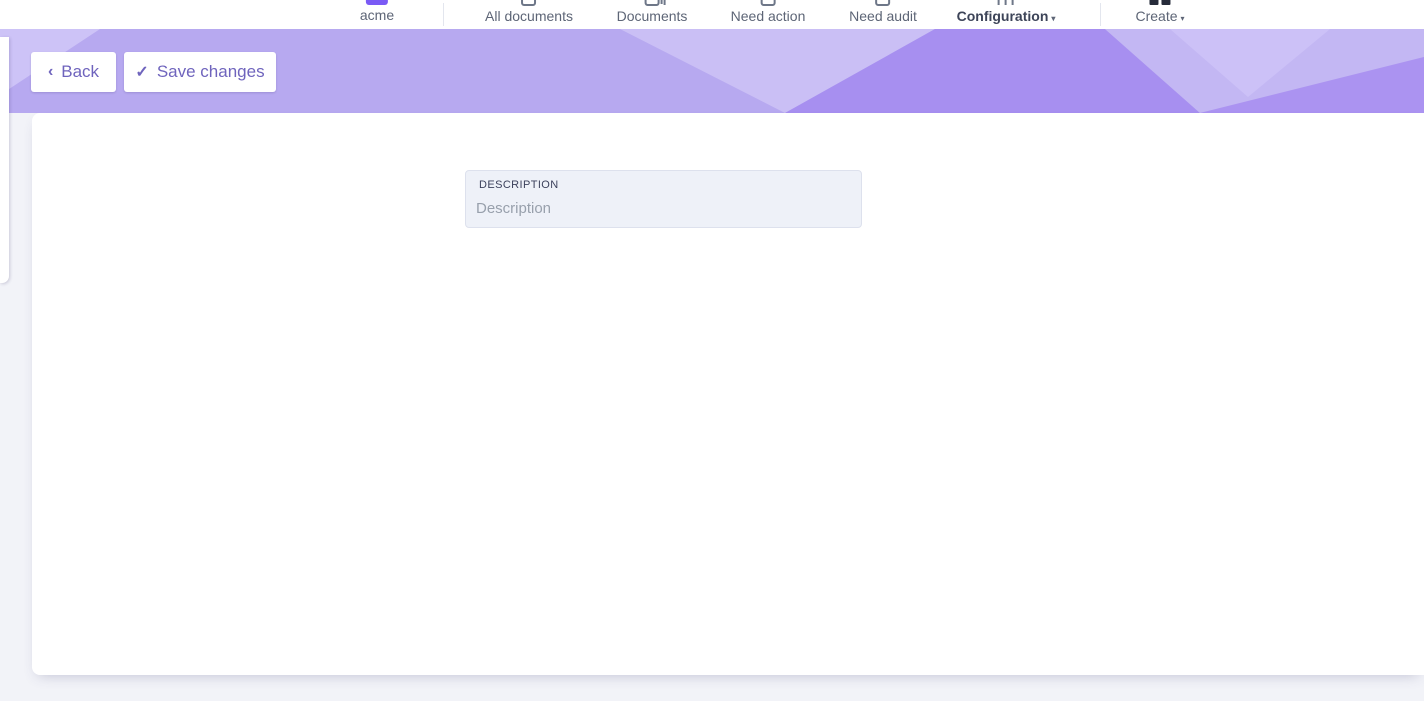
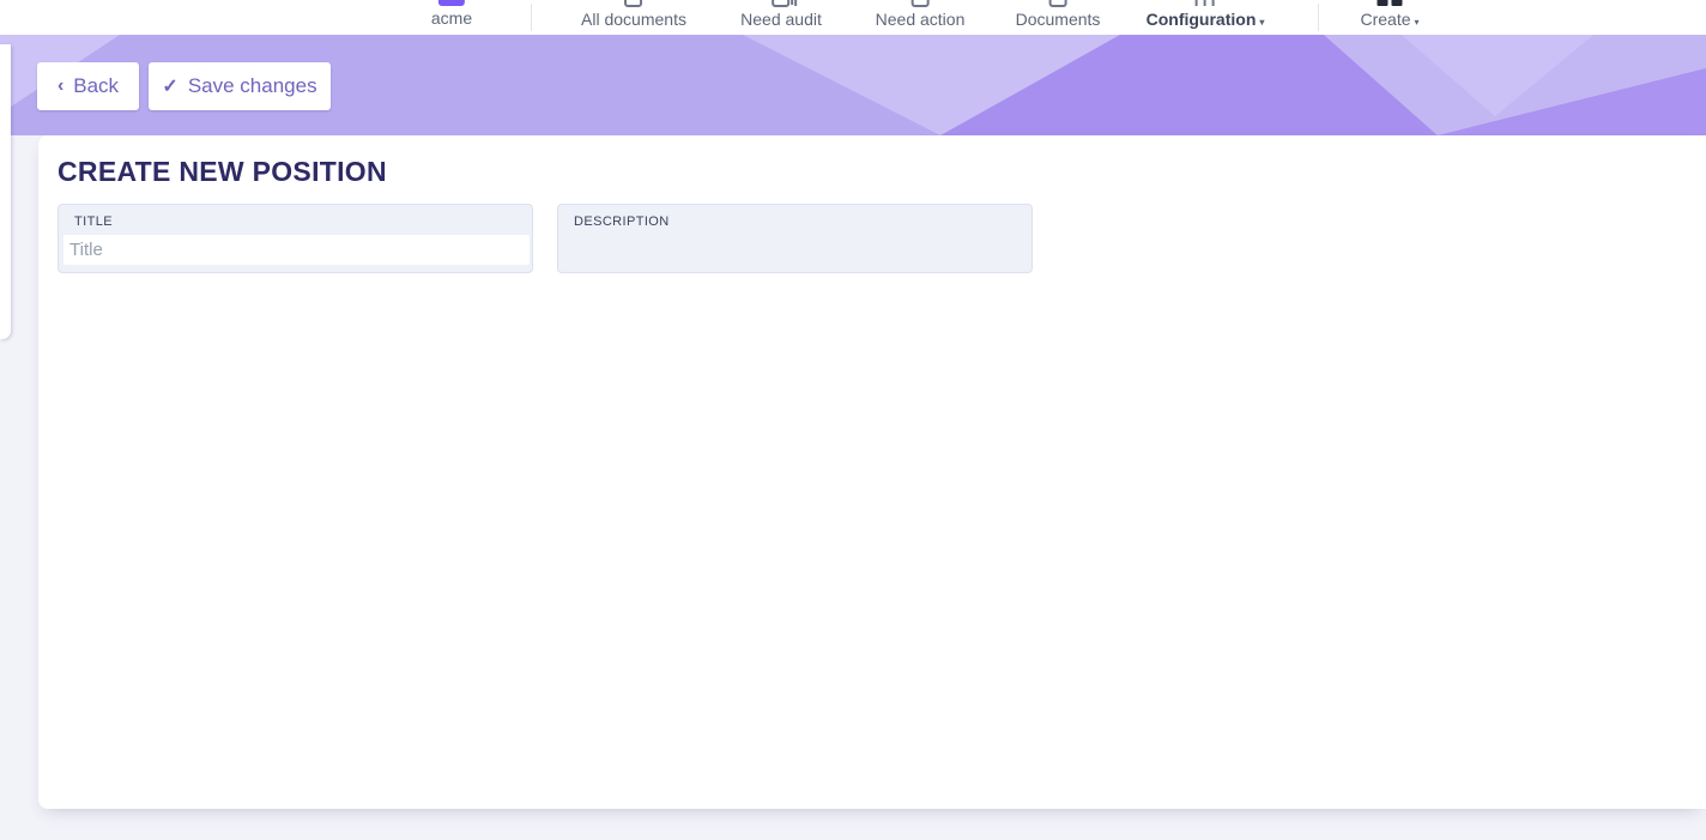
  acme
  All documents
- Documents
+ Need audit
  Need action
- Need audit
+ Documents
  Configuration ▾
  Create ▾
  ‹
  Back
  ✓
  Save changes
+ CREATE NEW POSITION
+ TITLE
+ Title
  DESCRIPTION
- Description
